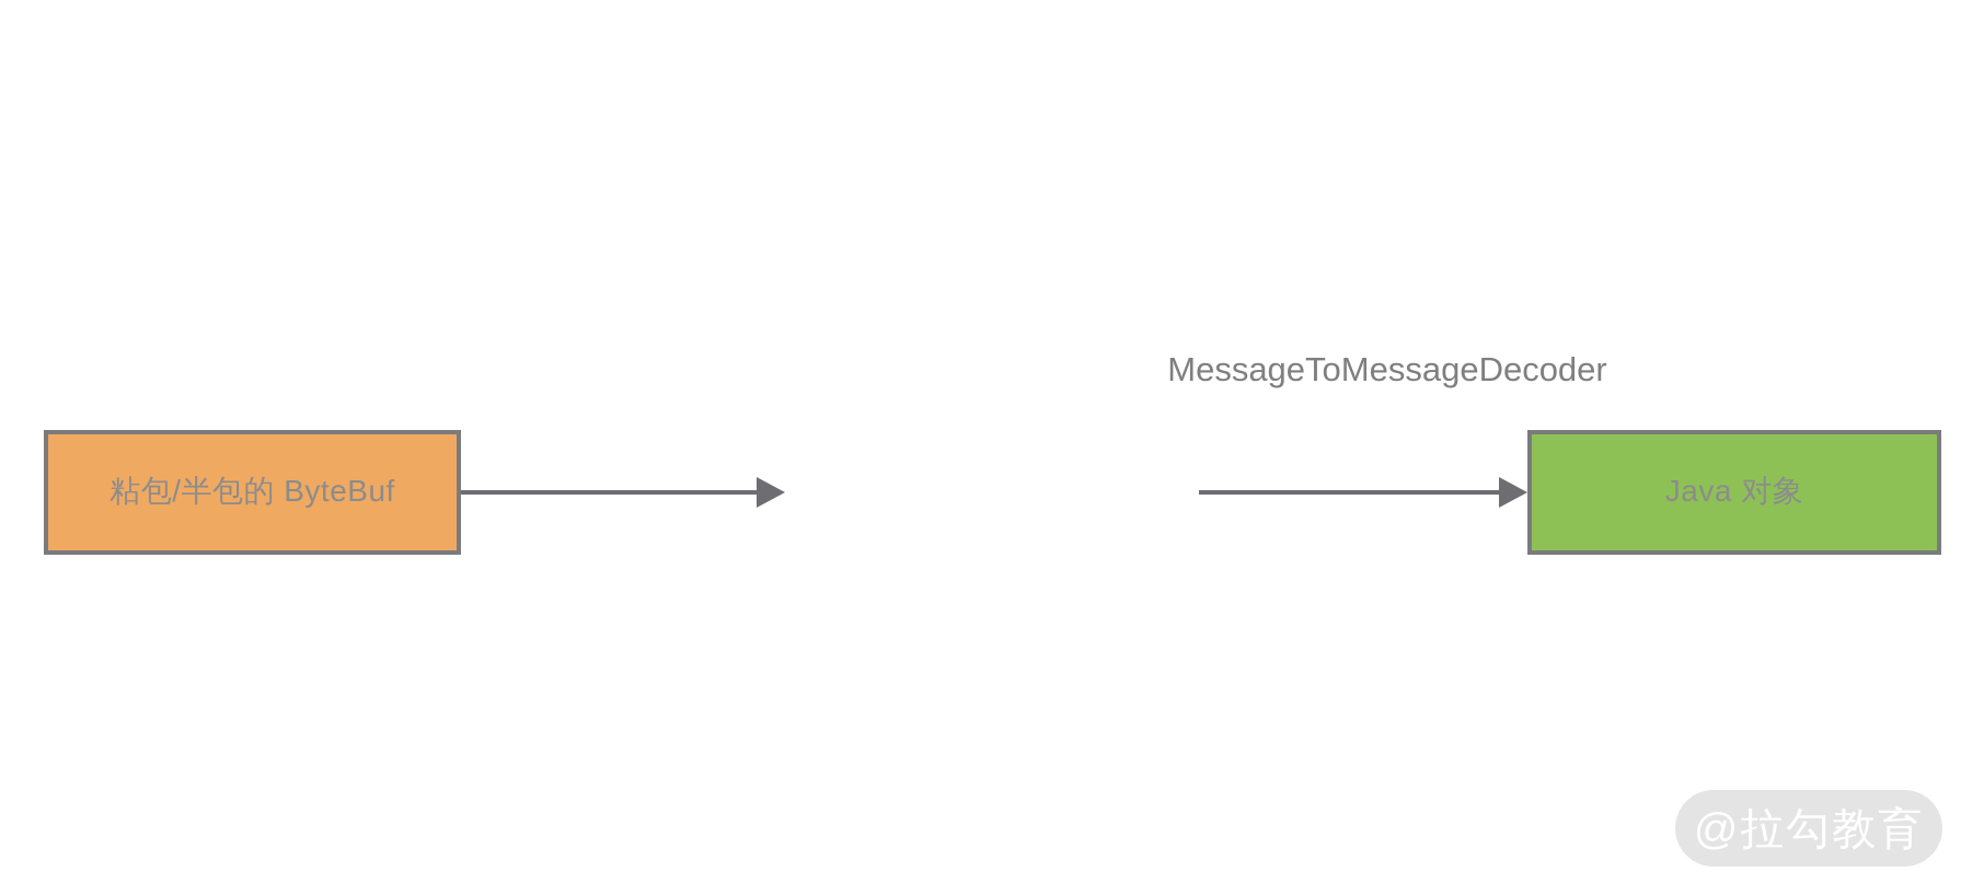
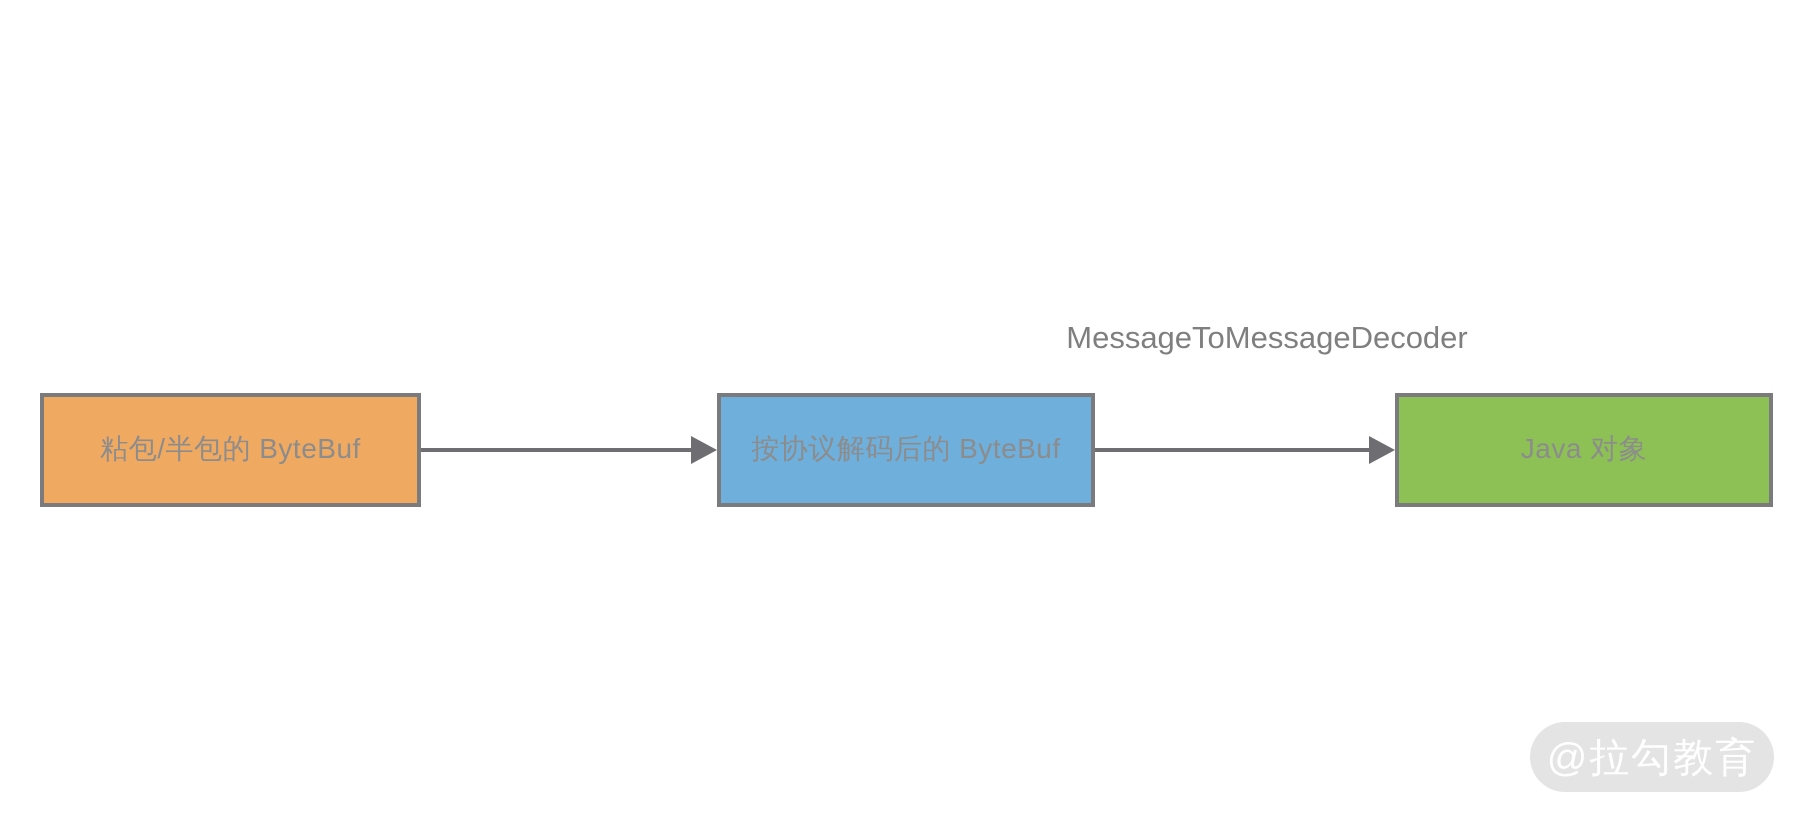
  MessageToMessageDecoder
  粘包/半包的 ByteBuf
+ 按协议解码后的 ByteBuf
  Java 对象
  @拉勾教育
